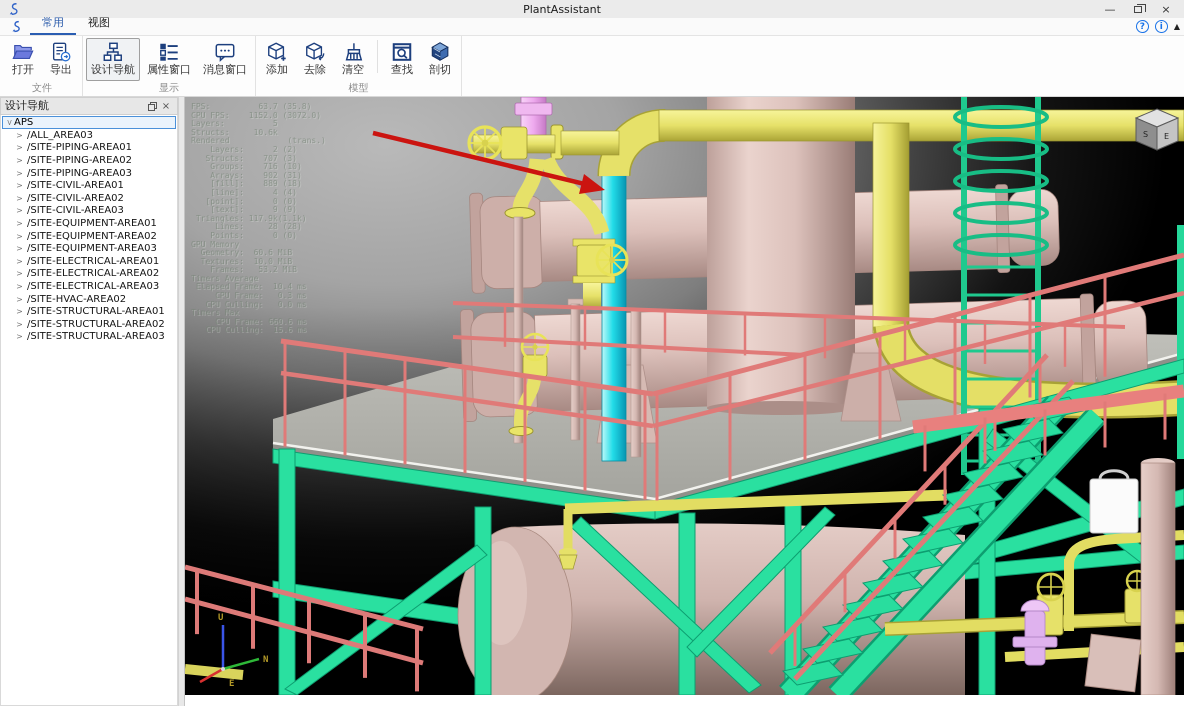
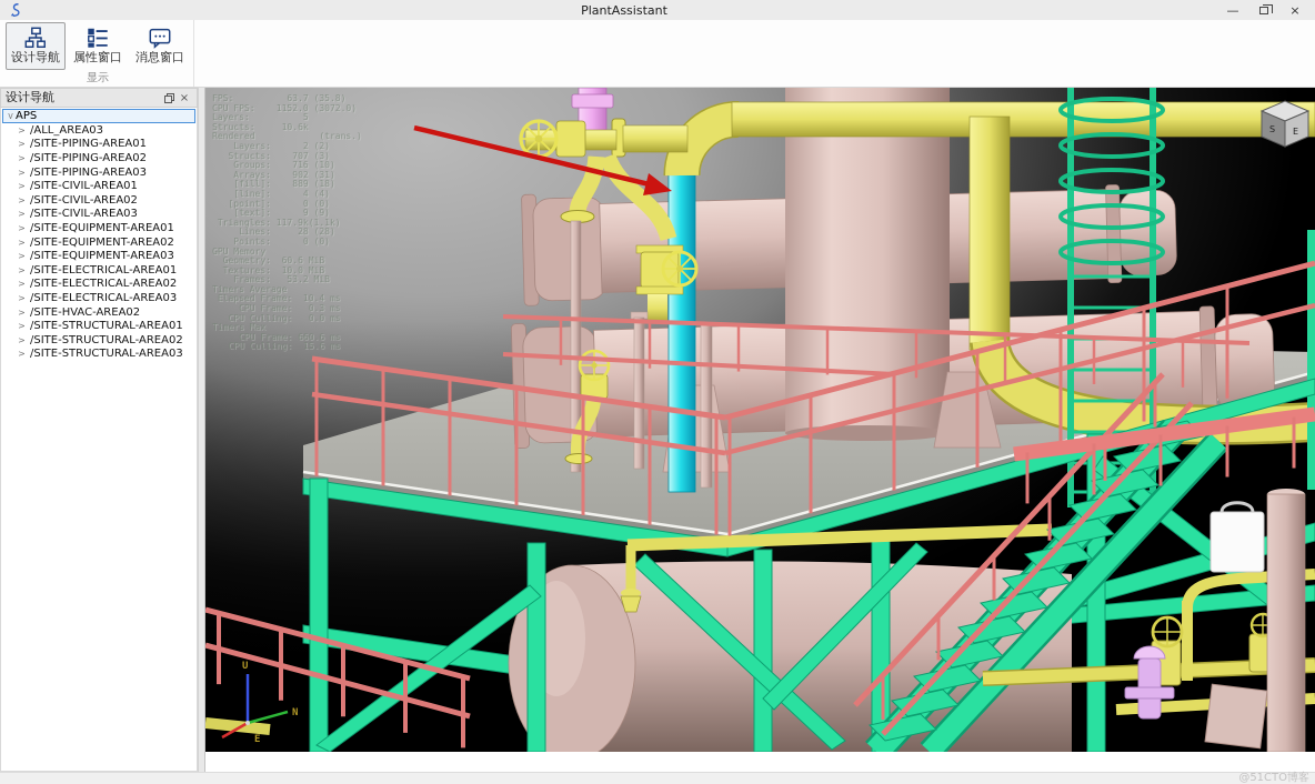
  PlantAssistant
  —
  ×
- 常用
- 视图
- ?
- i
- ▲
- 打开
- 导出
- 文件
  设计导航
  属性窗口
  消息窗口
  显示
- 添加
- 去除
- 清空
- 查找
- 剖切
- 模型
  设计导航
  ×
  APS
  >
  /ALL_AREA03
  >
  /SITE-PIPING-AREA01
  >
  /SITE-PIPING-AREA02
  >
  /SITE-PIPING-AREA03
  >
  /SITE-CIVIL-AREA01
  >
  /SITE-CIVIL-AREA02
  >
  /SITE-CIVIL-AREA03
  >
  /SITE-EQUIPMENT-AREA01
  >
  /SITE-EQUIPMENT-AREA02
  >
  /SITE-EQUIPMENT-AREA03
  >
  /SITE-ELECTRICAL-AREA01
  >
  /SITE-ELECTRICAL-AREA02
  >
  /SITE-ELECTRICAL-AREA03
  >
  /SITE-HVAC-AREA02
  >
  /SITE-STRUCTURAL-AREA01
  >
  /SITE-STRUCTURAL-AREA02
  >
  /SITE-STRUCTURAL-AREA03
  U
  N
  E
  S
  E
  FPS: 63.7 (35.8)
  CPU FPS: 1152.0 (3072.0)
  Layers: 5
  Structs: 10.6k
  Rendered (trans.)
  Layers: 2 (2)
  Structs: 707 (3)
  Groups: 716 (10)
  Arrays: 902 (31)
  [fill]: 889 (18)
  [line]: 4 (4)
  [point]: 0 (0)
  [text]: 9 (9)
  Triangles: 117.9k(1.1k)
  Lines: 28 (28)
  Points: 0 (0)
  GPU Memory
  Geometry: 60.6 MiB
  Textures: 10.0 MiB
  Frames: 53.2 MiB
  Timers Average
  Elapsed Frame: 10.4 ms
  CPU Frame: 0.3 ms
  CPU Culling: 0.0 ms
  Timers Max
  CPU Frame: 660.6 ms
  CPU Culling: 15.6 ms
+ @51CTO博客
